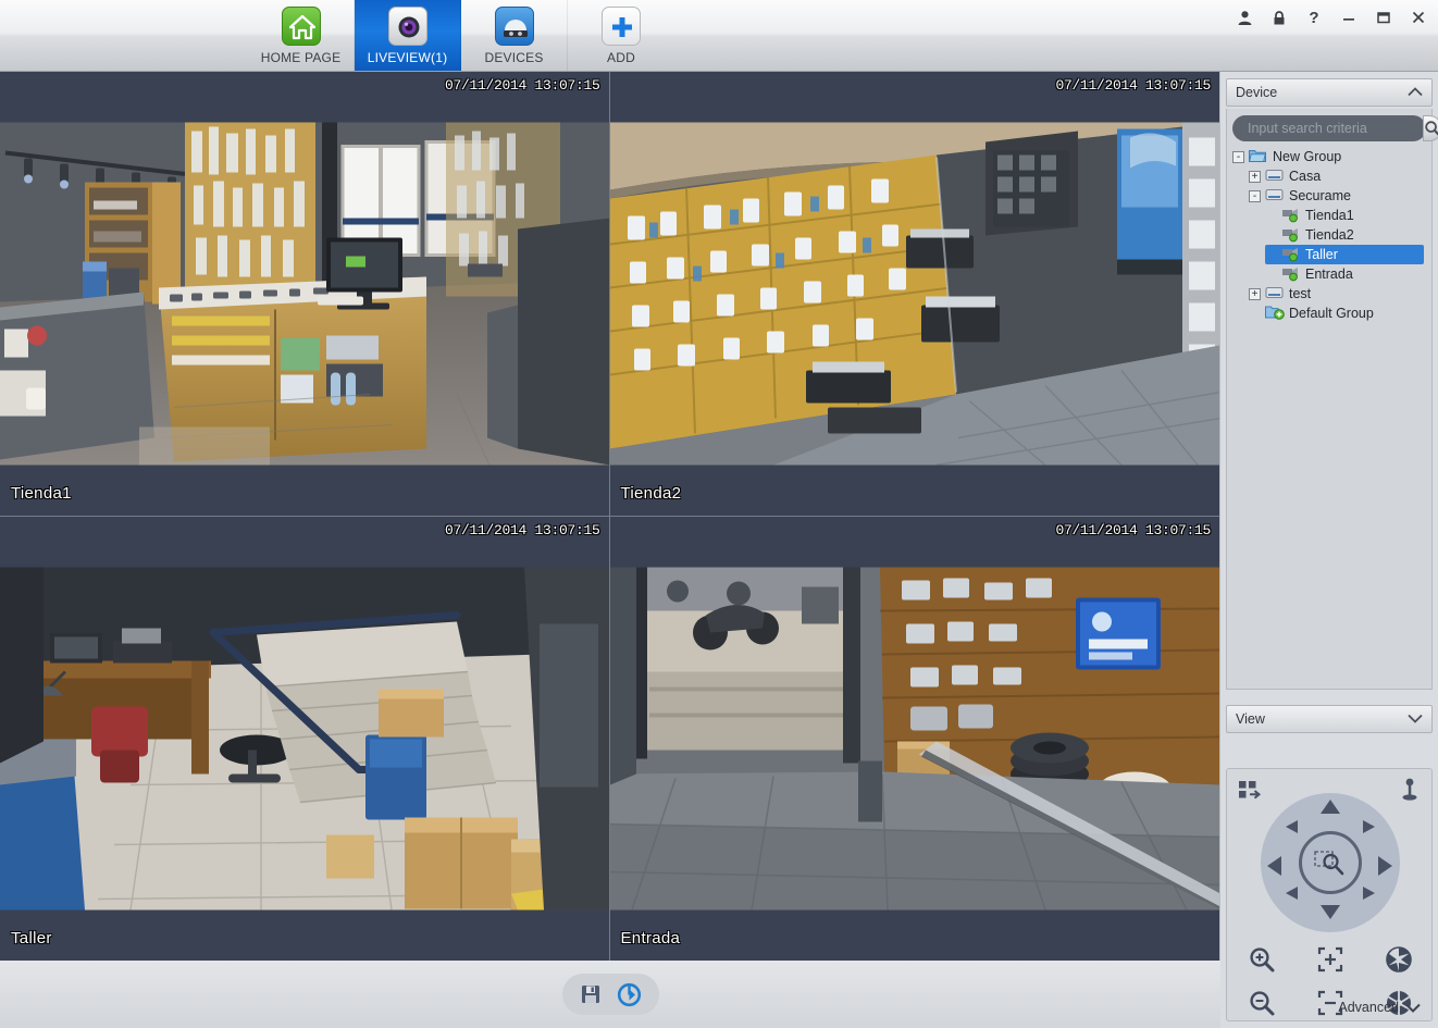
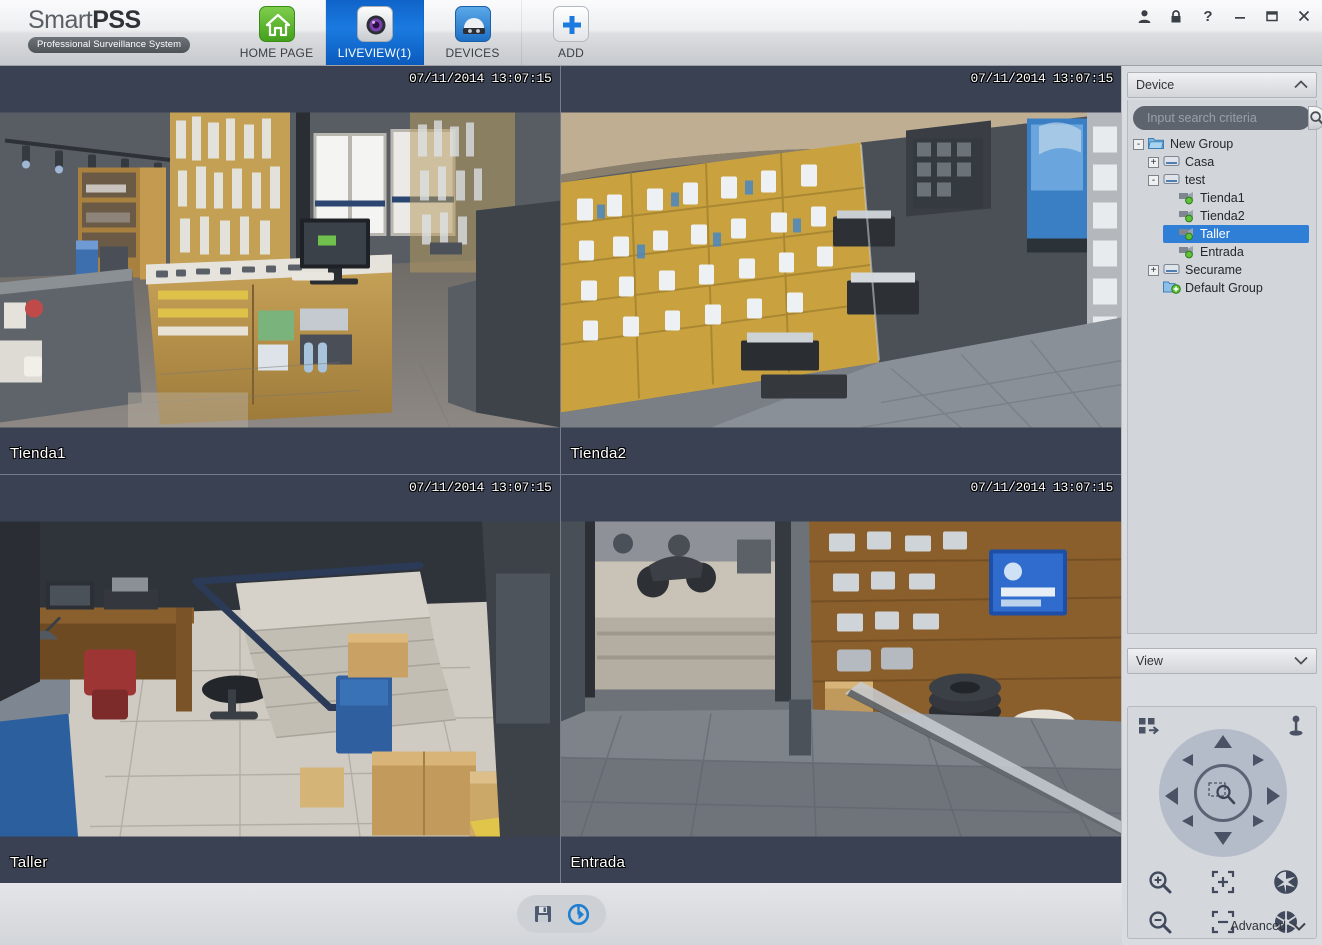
+ SmartPSS
+ Professional Surveillance System
  HOME PAGE
  LIVEVIEW(1)
  DEVICES
  ADD
  ?
  07/11/2014 13:07:15
  Tienda1
  07/11/2014 13:07:15
  Tienda2
  07/11/2014 13:07:15
  Taller
  07/11/2014 13:07:15
  Entrada
  Device
  Input search criteria
  -
  New Group
  +
  Casa
  -
- Securame
+ test
  Tienda1
  Tienda2
  Taller
  Entrada
  +
- test
+ Securame
  Default Group
  View
  Advanced
